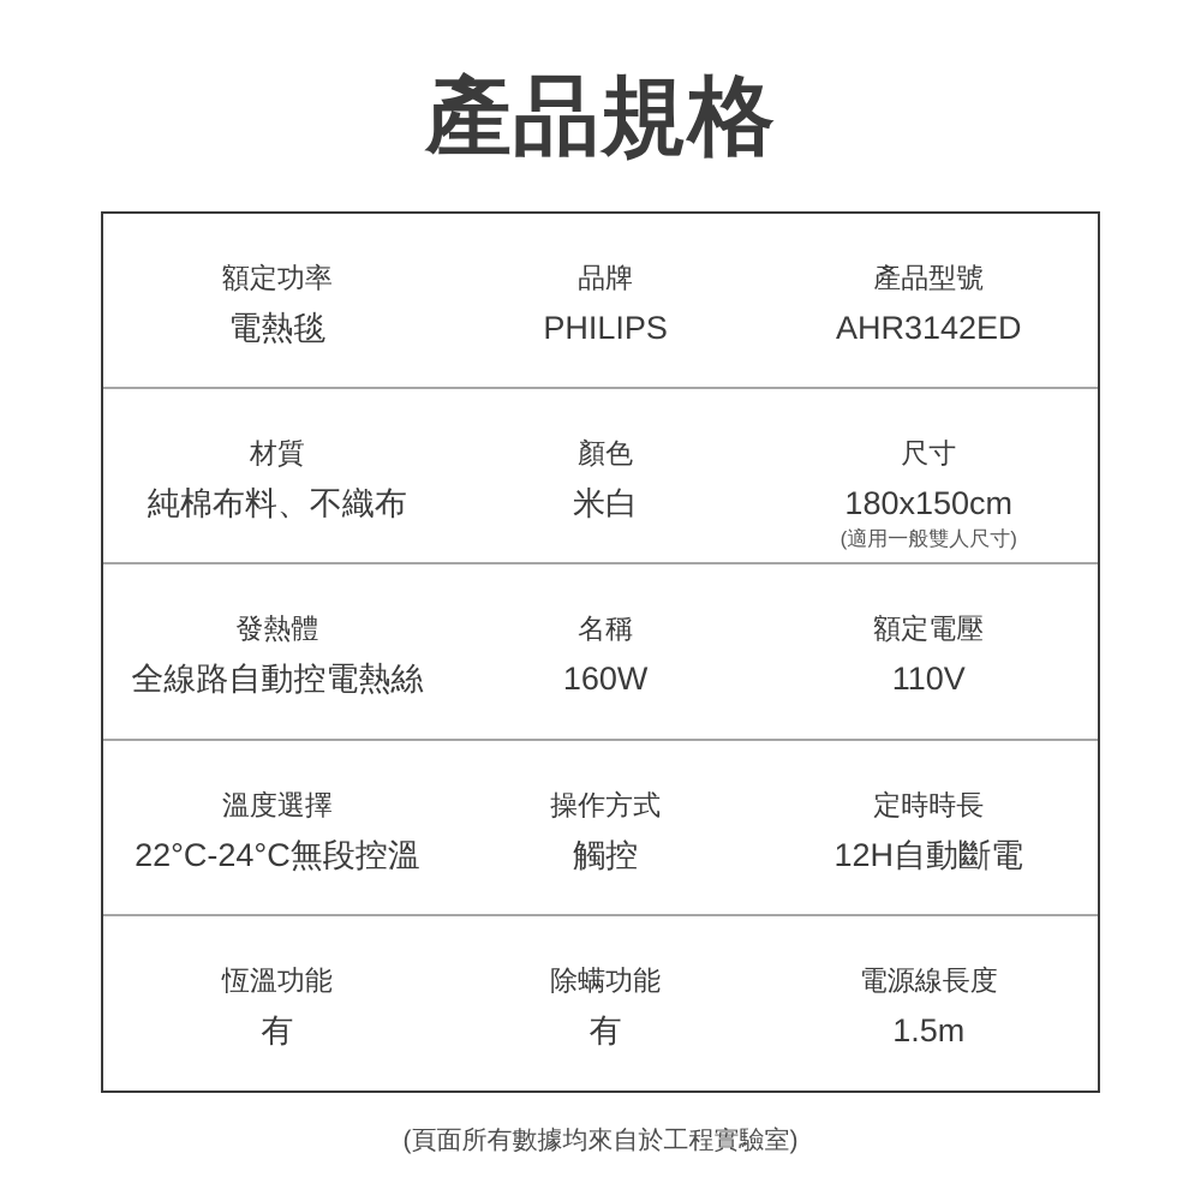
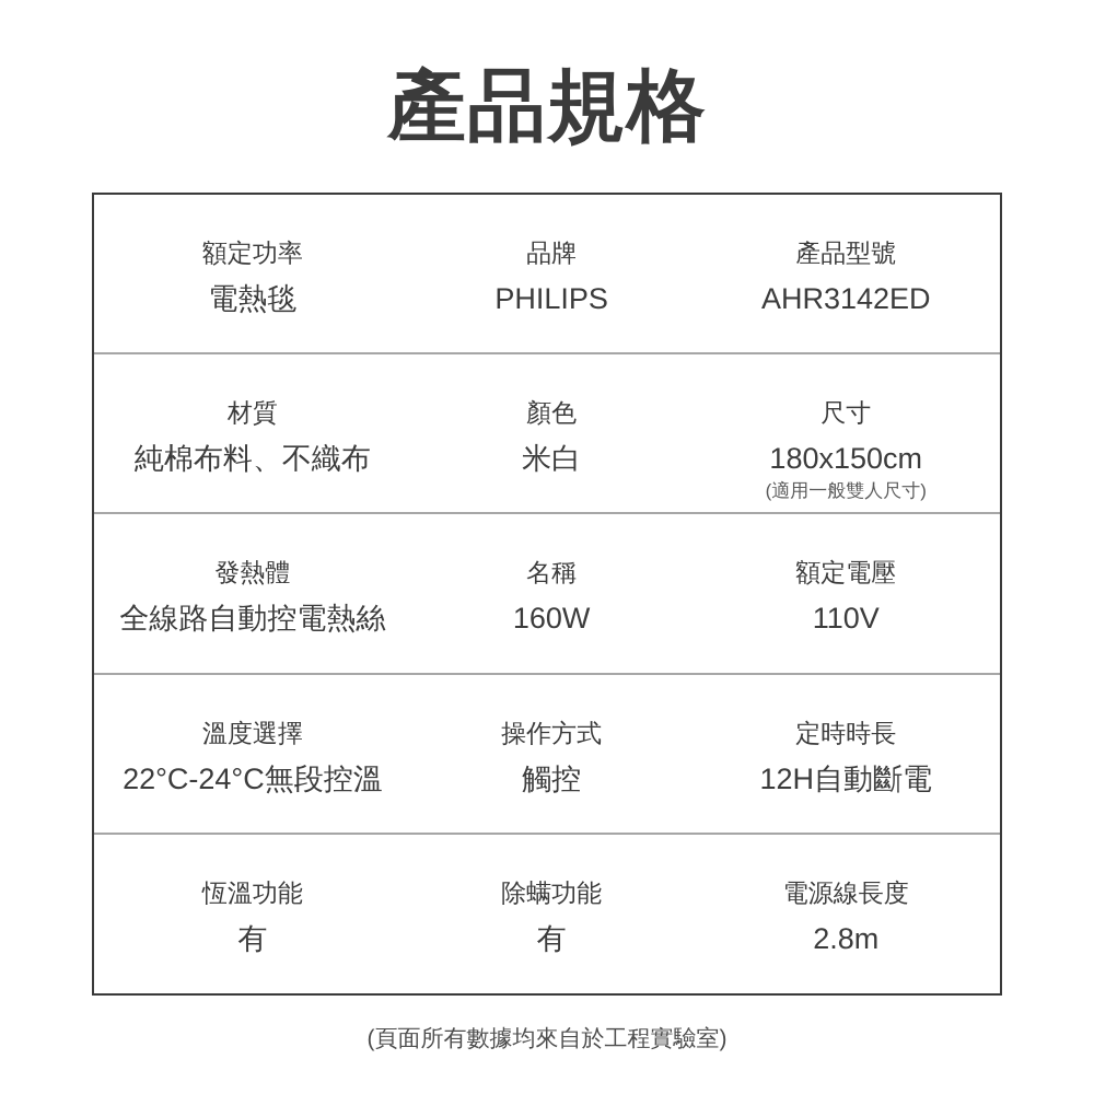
  產品規格
  額定功率
  電熱毯
  品牌
  PHILIPS
  產品型號
  AHR3142ED
  材質
  純棉布料、不織布
  顏色
  米白
  尺寸
  180x150cm
  (適用一般雙人尺寸)
  發熱體
  全線路自動控電熱絲
  名稱
  160W
  額定電壓
  110V
  溫度選擇
  22°C-24°C無段控溫
  操作方式
  觸控
  定時時長
  12H自動斷電
  恆溫功能
  有
  除螨功能
  有
  電源線長度
- 1.5m
+ 2.8m
  (頁面所有數據均來自於工程實驗室)
